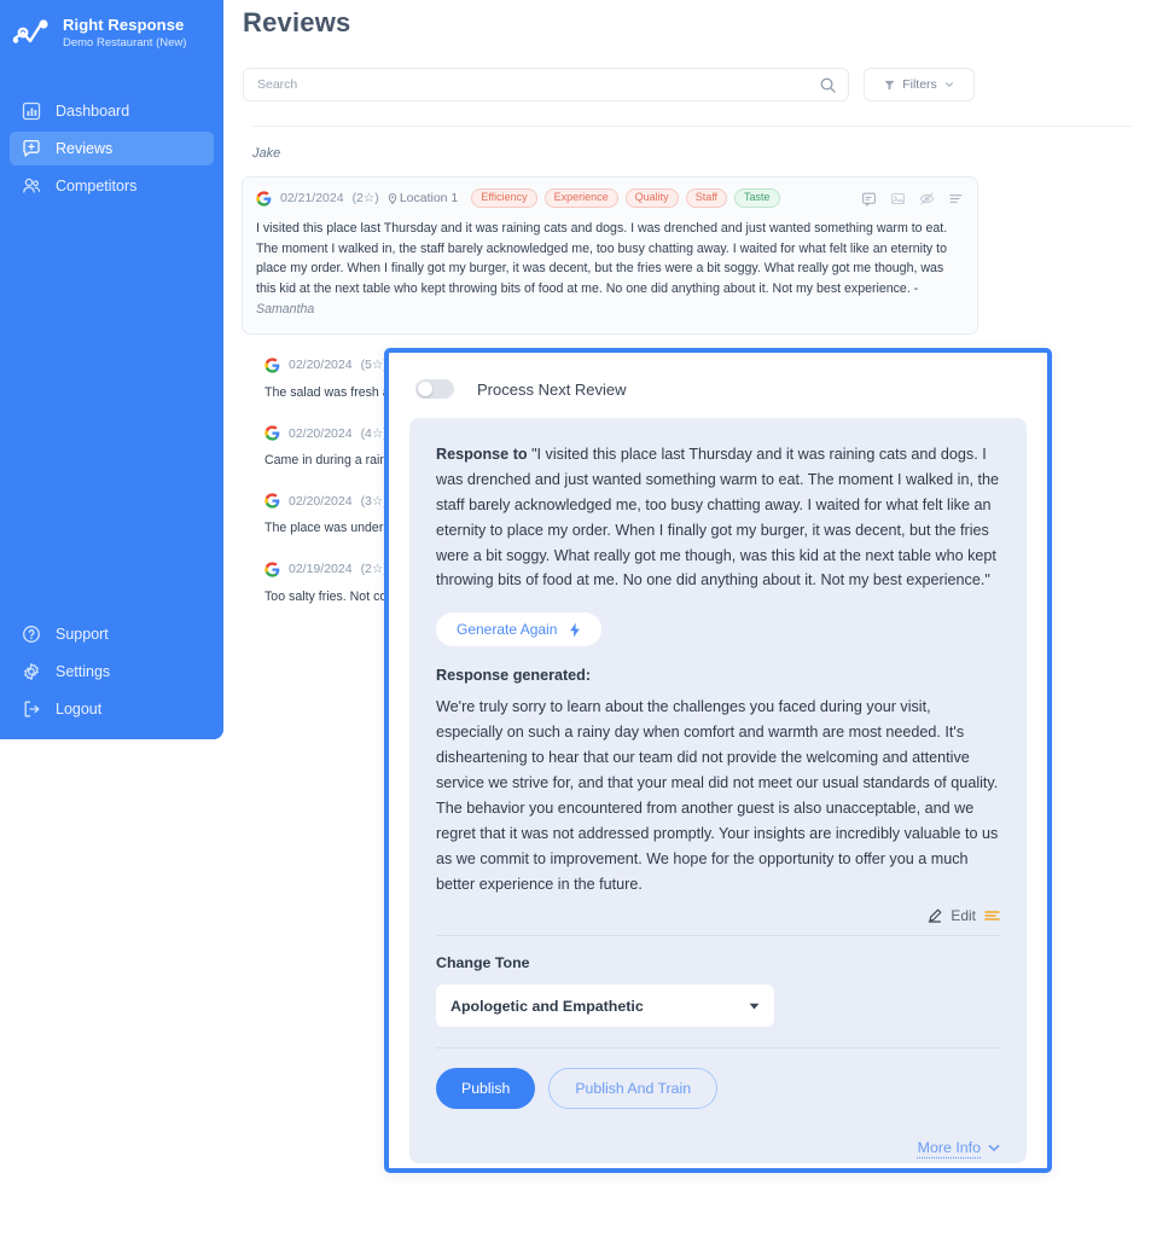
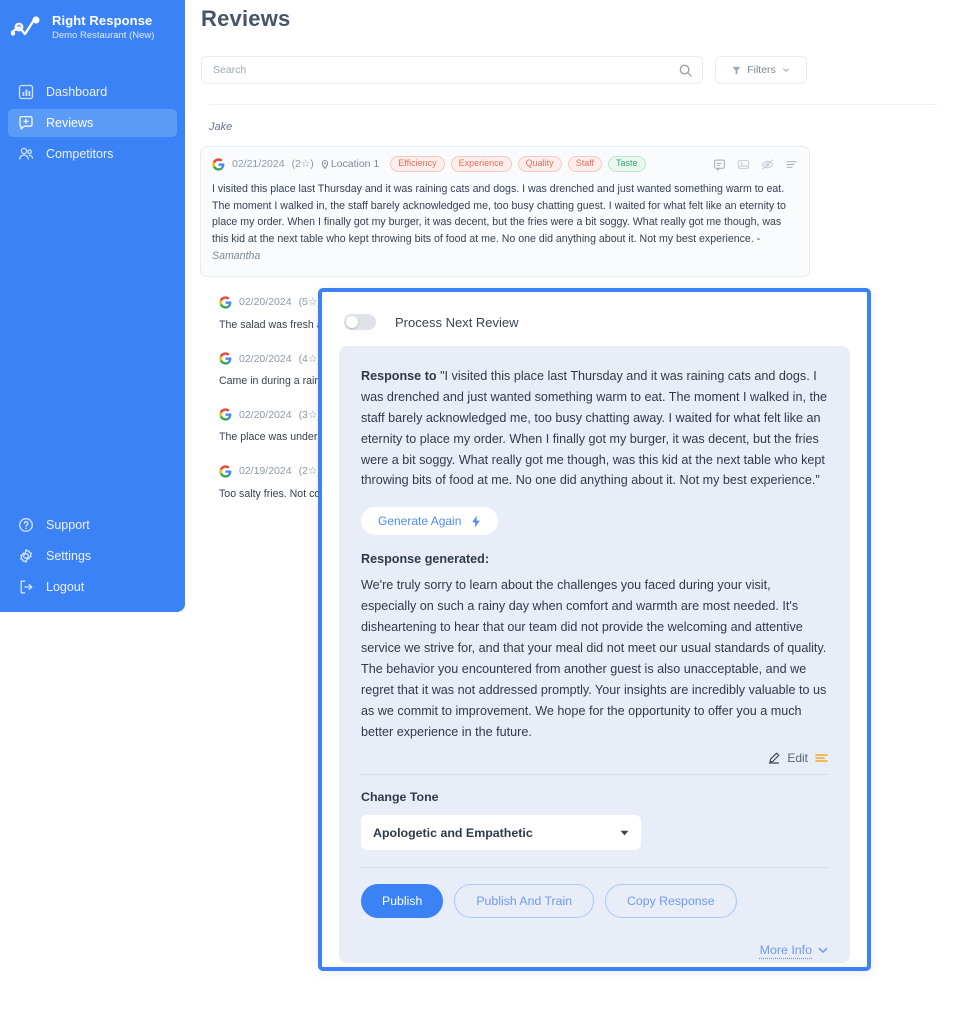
  Right Response
  Demo Restaurant (New)
  Dashboard
  Reviews
  Competitors
  Support
  Settings
  Logout
  Reviews
  Search
  Filters
  Jake
  02/21/2024
  (2☆)
  Location 1
  Efficiency
  Experience
  Quality
  Staff
  Taste
- I visited this place last Thursday and it was raining cats and dogs. I was drenched and just wanted something warm to eat. The moment I walked in, the staff barely acknowledged me, too busy chatting away. I waited for what felt like an eternity to place my order. When I finally got my burger, it was decent, but the fries were a bit soggy. What really got me though, was this kid at the next table who kept throwing bits of food at me. No one did anything about it. Not my best experience. - Samantha
+ I visited this place last Thursday and it was raining cats and dogs. I was drenched and just wanted something warm to eat. The moment I walked in, the staff barely acknowledged me, too busy chatting guest. I waited for what felt like an eternity to place my order. When I finally got my burger, it was decent, but the fries were a bit soggy. What really got me though, was this kid at the next table who kept throwing bits of food at me. No one did anything about it. Not my best experience. - Samantha
  02/20/2024
  (5☆
  The salad was fresh
  02/20/2024
  (4☆
  02/20/2024
  (3☆
  The place was under
  02/19/2024
  (2☆
  Too salty fries. Not c
  Process Next Review
  Response to "I visited this place last Thursday and it was raining cats and dogs. I was drenched and just wanted something warm to eat. The moment I walked in, the staff barely acknowledged me, too busy chatting away. I waited for what felt like an eternity to place my order. When I finally got my burger, it was decent, but the fries were a bit soggy. What really got me though, was this kid at the next table who kept throwing bits of food at me. No one did anything about it. Not my best experience."
  Generate Again
  Response generated:
  We're truly sorry to learn about the challenges you faced during your visit, especially on such a rainy day when comfort and warmth are most needed. It's disheartening to hear that our team did not provide the welcoming and attentive service we strive for, and that your meal did not meet our usual standards of quality. The behavior you encountered from another guest is also unacceptable, and we regret that it was not addressed promptly. Your insights are incredibly valuable to us as we commit to improvement. We hope for the opportunity to offer you a much better experience in the future.
  Edit
  Change Tone
  Apologetic and Empathetic
  Publish
  Publish And Train
+ Copy Response
  More Info
